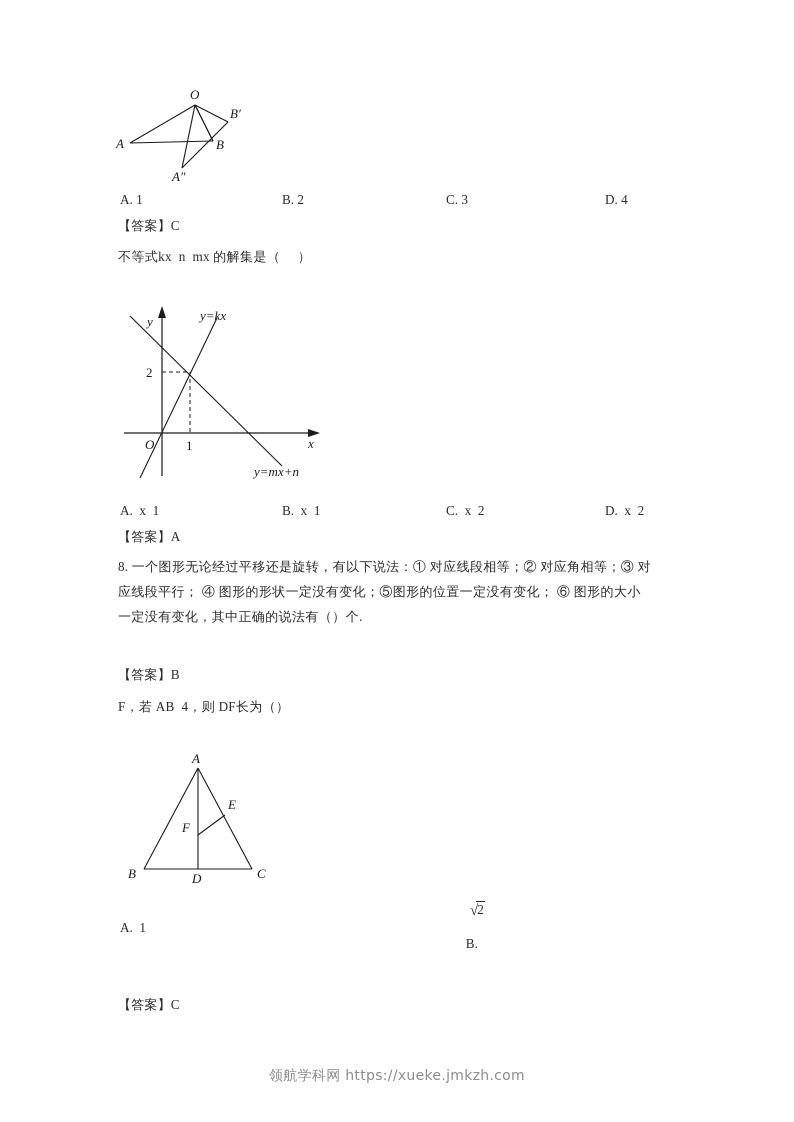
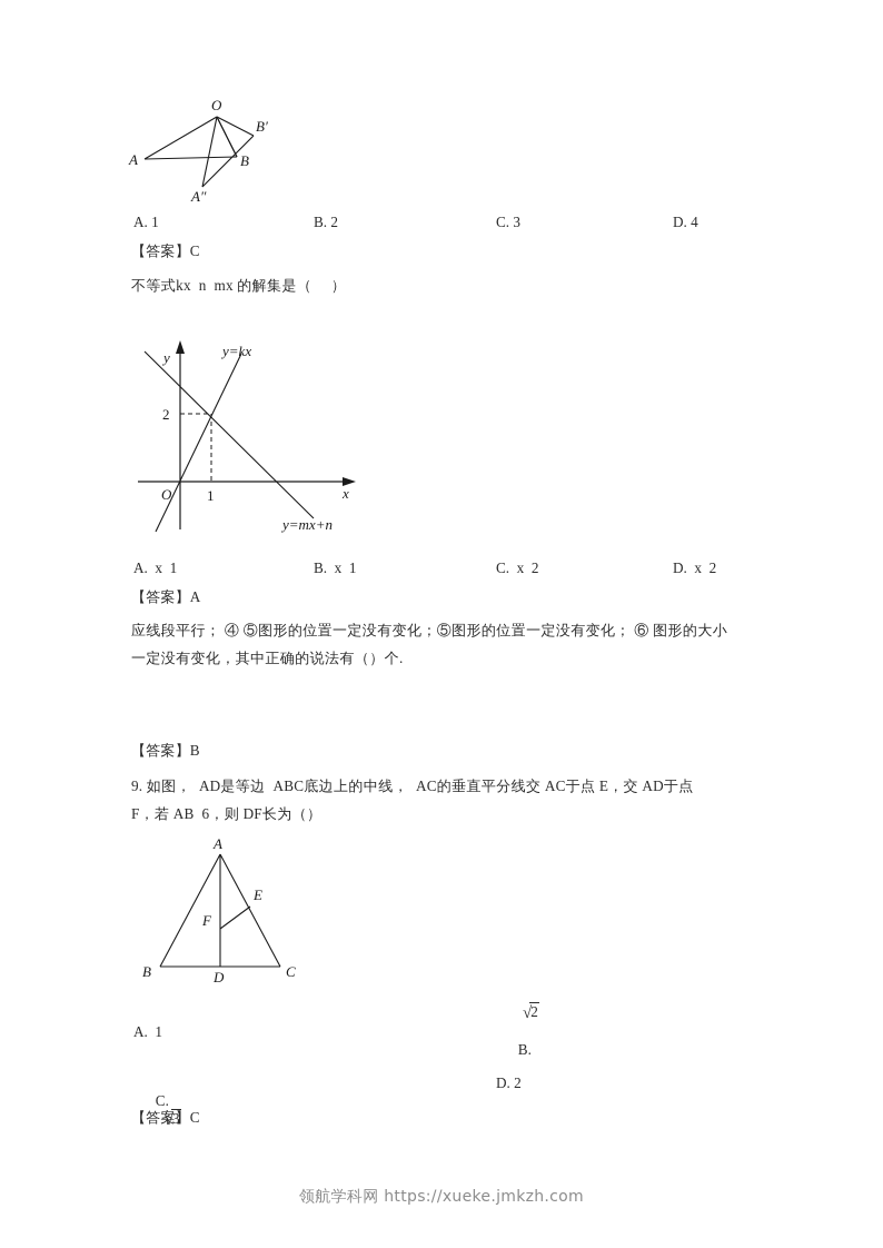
  O
  A
  B
  B′
  A″
  A. 1
  B. 2
  C. 3
  D. 4
  【答案】C
  不等式kx n mx 的解集是（ ）
  y
  x
  O
  2
  1
  y=kx
  y=mx+n
  A. x 1
  B. x 1
  C. x 2
  D. x 2
  【答案】A
- 8. 一个图形无论经过平移还是旋转，有以下说法：① 对应线段相等；② 对应角相等；③ 对
- 应线段平行； ④ 图形的形状一定没有变化；⑤图形的位置一定没有变化； ⑥ 图形的大小
+ 应线段平行； ④ ⑤图形的位置一定没有变化；⑤图形的位置一定没有变化； ⑥ 图形的大小
  一定没有变化，其中正确的说法有（）个.
  【答案】B
+ 9. 如图， AD是等边 ABC底边上的中线， AC的垂直平分线交 AC于点 E，交 AD于点
- F，若 AB 4，则 DF长为（）
+ F，若 AB 6，则 DF长为（）
  A
  B
  C
  D
  E
  F
  A. 1
  B.
  √2
+ C. √3
+ D. 2
  【答案】C
  领航学科网 https://xueke.jmkzh.com
